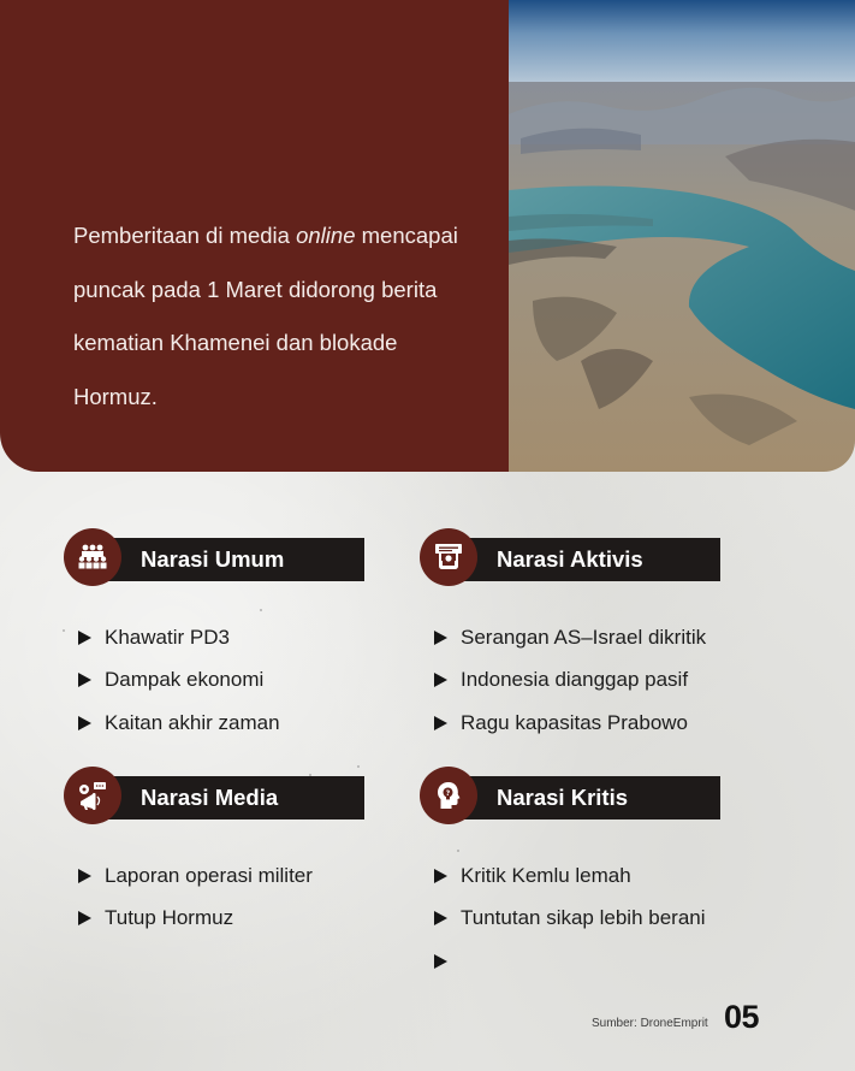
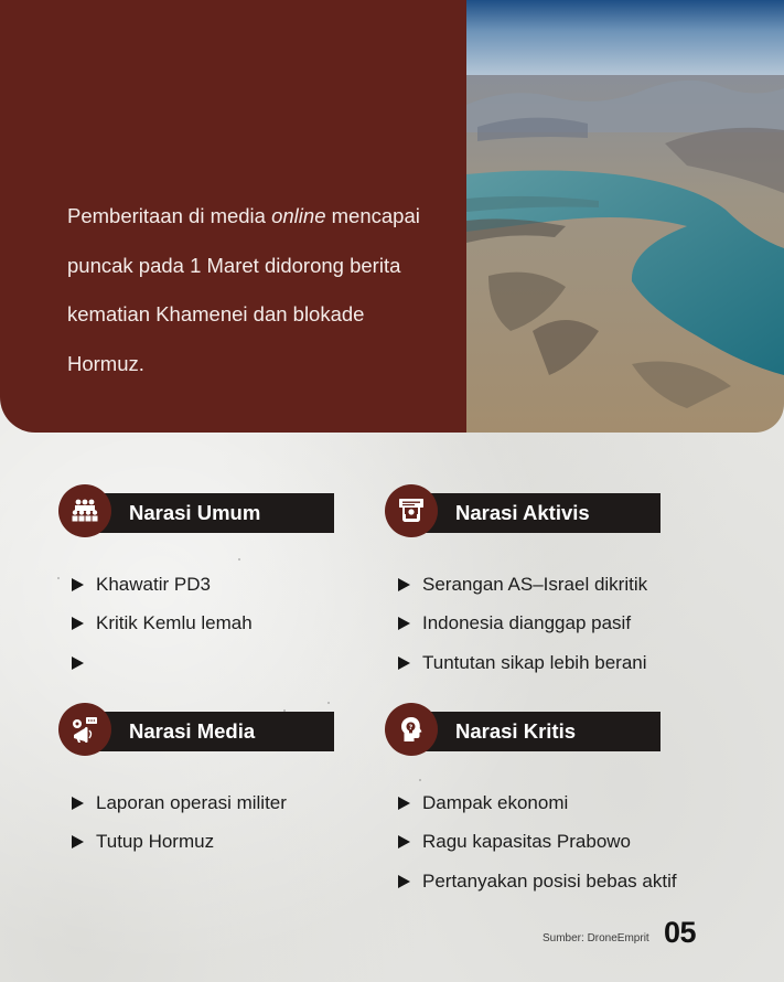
  Pemberitaan di media online mencapai puncak pada 1 Maret didorong berita kematian Khamenei dan blokade Hormuz.
  Narasi Umum
  Khawatir PD3
- Dampak ekonomi
+ Kritik Kemlu lemah
- Kaitan akhir zaman
  Narasi Aktivis
  Serangan AS–Israel dikritik
  Indonesia dianggap pasif
- Ragu kapasitas Prabowo
+ Tuntutan sikap lebih berani
  Narasi Media
  Laporan operasi militer
  Tutup Hormuz
  Narasi Kritis
- Kritik Kemlu lemah
+ Dampak ekonomi
- Tuntutan sikap lebih berani
+ Ragu kapasitas Prabowo
+ Pertanyakan posisi bebas aktif
  Sumber: DroneEmprit
  05
